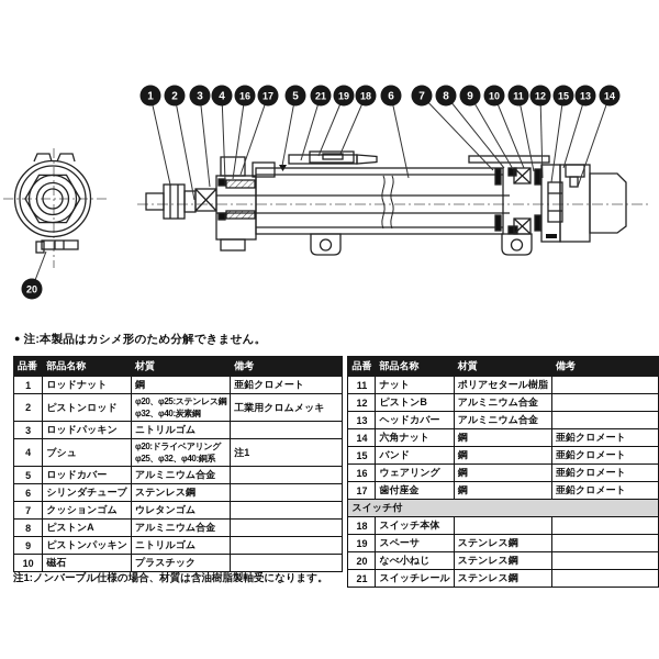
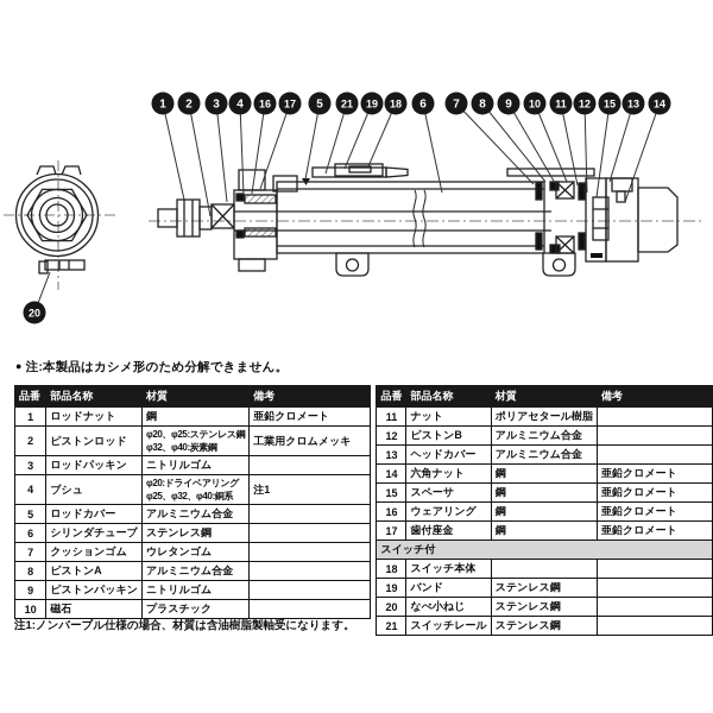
  1
  2
  3
  4
  16
  17
  5
  21
  19
  18
  6
  7
  8
  9
  10
  11
  12
  15
  13
  14
  20
  ● 注:本製品はカシメ形のため分解できません。
  品番	部品名称	材質	備考
  1	ロッドナット	鋼	亜鉛クロメート
  2	ピストンロッド	φ20、φ25:ステンレス鋼φ32、φ40:炭素鋼	工業用クロムメッキ
  3	ロッドパッキン	ニトリルゴム
  4	ブシュ	φ20:ドライベアリングφ25、φ32、φ40:銅系	注1
  5	ロッドカバー	アルミニウム合金
  6	シリンダチューブ	ステンレス鋼
  7	クッションゴム	ウレタンゴム
  8	ピストンA	アルミニウム合金
  9	ピストンパッキン	ニトリルゴム
  10	磁石	プラスチック
  品番	部品名称	材質	備考
  11	ナット	ポリアセタール樹脂
  12	ピストンB	アルミニウム合金
  13	ヘッドカバー	アルミニウム合金
  14	六角ナット	鋼	亜鉛クロメート
- 15	バンド	鋼	亜鉛クロメート
+ 15	スペーサ	鋼	亜鉛クロメート
  16	ウェアリング	鋼	亜鉛クロメート
  17	歯付座金	鋼	亜鉛クロメート
  スイッチ付
  18	スイッチ本体
- 19	スペーサ	ステンレス鋼
+ 19	バンド	ステンレス鋼
  20	なべ小ねじ	ステンレス鋼
  21	スイッチレール	ステンレス鋼
  注1:ノンバーブル仕様の場合、材質は含油樹脂製軸受になります。
